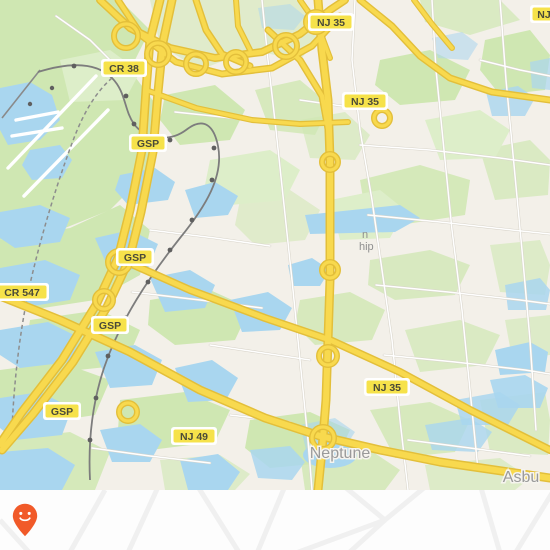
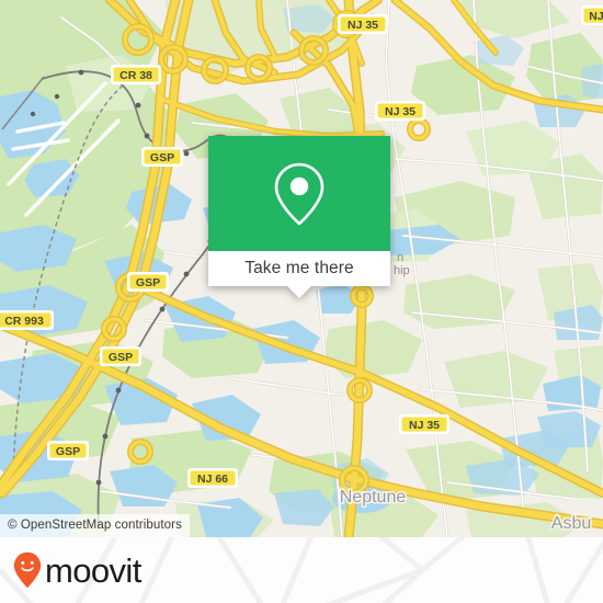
  Neptune
  Asbu
  n
  hip
  CR 38
  NJ 35
  NJ 35
  NJ 35
  NJ
  GSP
  GSP
  GSP
  GSP
- CR 547
+ CR 993
- NJ 49
+ NJ 66
+ © OpenStreetMap contributors
+ Take me there
+ moovit
